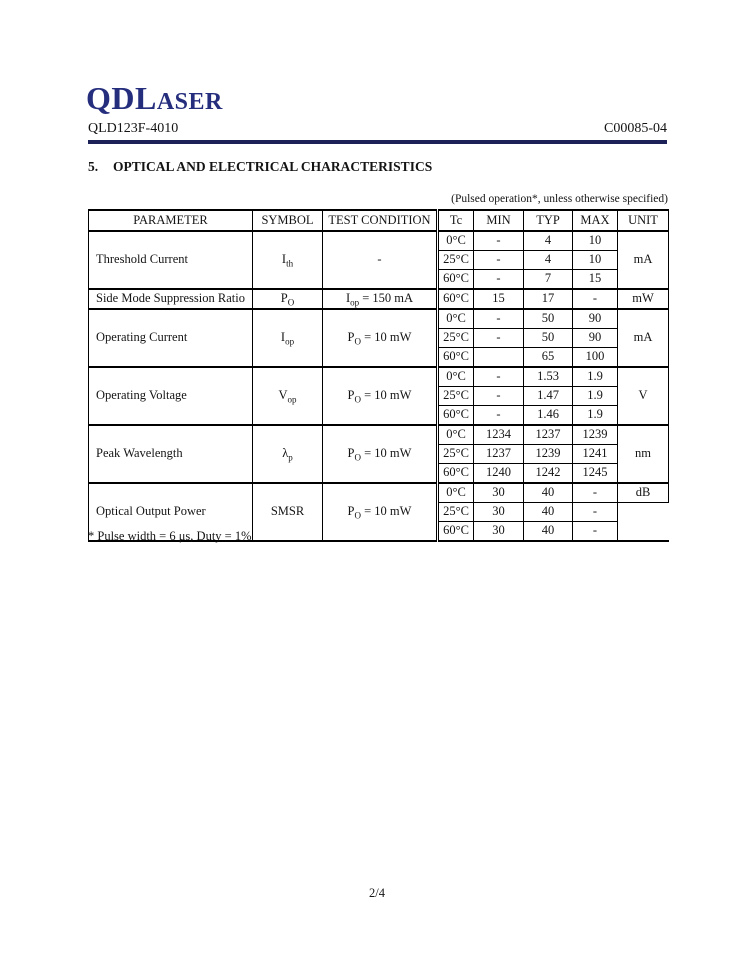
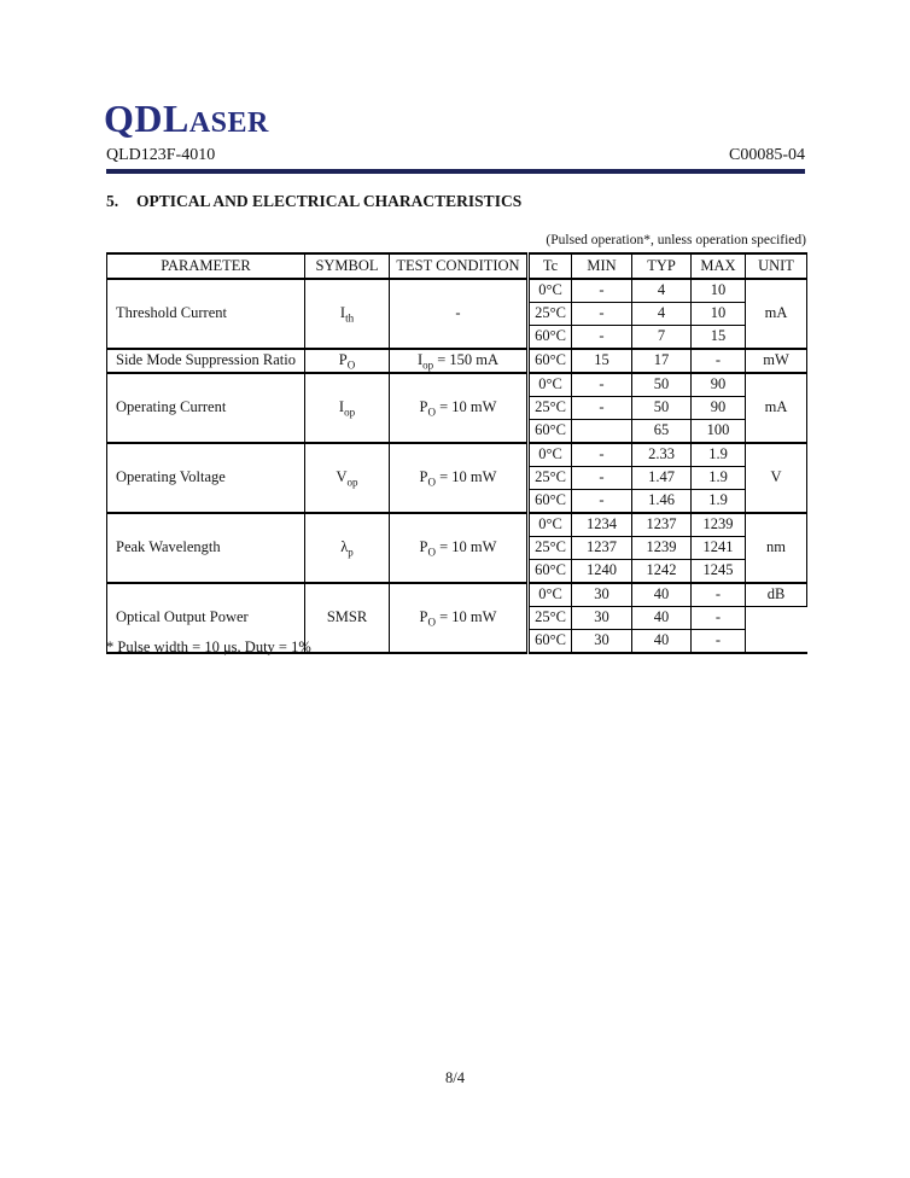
  QDLASER
  QLD123F-4010
  C00085-04
  5. OPTICAL AND ELECTRICAL CHARACTERISTICS
- (Pulsed operation*, unless otherwise specified)
+ (Pulsed operation*, unless operation specified)
  PARAMETER	SYMBOL	TEST CONDITION	Tc	MIN	TYP	MAX	UNIT
  Threshold Current	Ith	-	0°C	-	4	10	mA
  25°C	-	4	10
  60°C	-	7	15
  Side Mode Suppression Ratio	PO	Iop = 150 mA	60°C	15	17	-	mW
  Operating Current	Iop	PO = 10 mW	0°C	-	50	90	mA
  25°C	-	50	90
  60°C		65	100
- Operating Voltage	Vop	PO = 10 mW	0°C	-	1.53	1.9	V
+ Operating Voltage	Vop	PO = 10 mW	0°C	-	2.33	1.9	V
  25°C	-	1.47	1.9
  60°C	-	1.46	1.9
  Peak Wavelength	λp	PO = 10 mW	0°C	1234	1237	1239	nm
  25°C	1237	1239	1241
  60°C	1240	1242	1245
  Optical Output Power	SMSR	PO = 10 mW	0°C	30	40	-	dB
  25°C	30	40	-
  60°C	30	40	-
- * Pulse width = 6 μs, Duty = 1%
+ * Pulse width = 10 μs, Duty = 1%
- 2/4
+ 8/4
